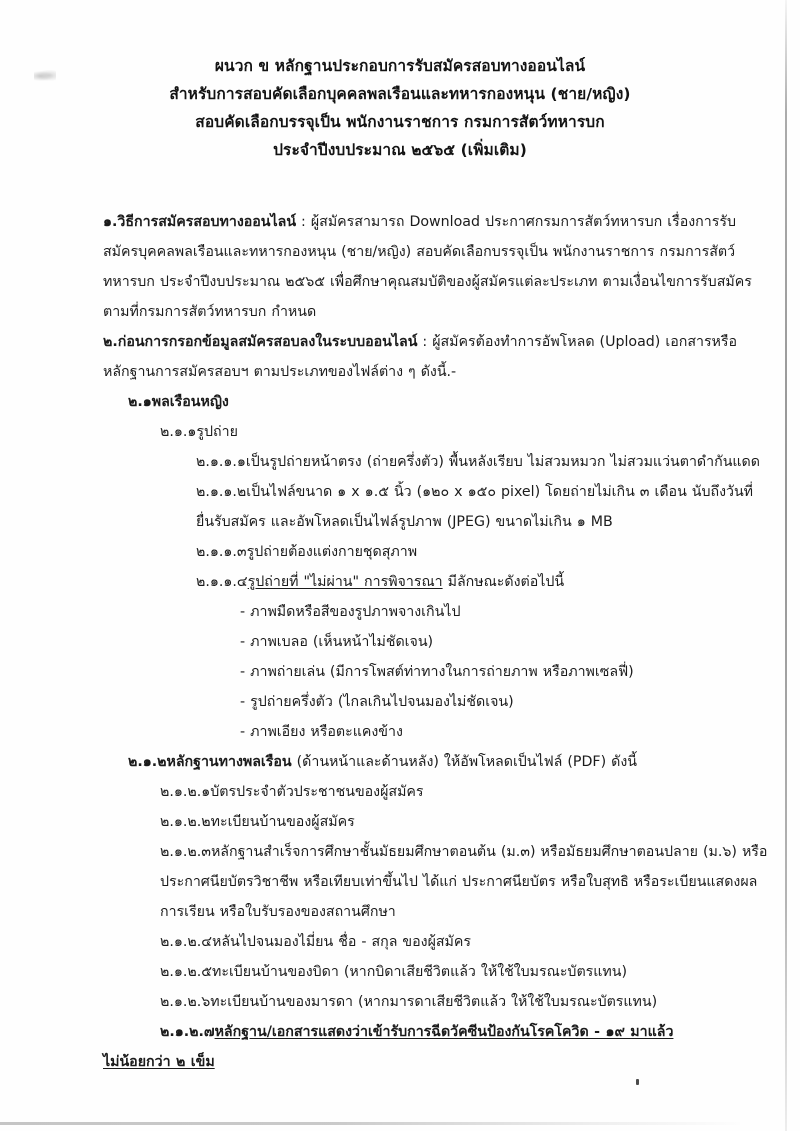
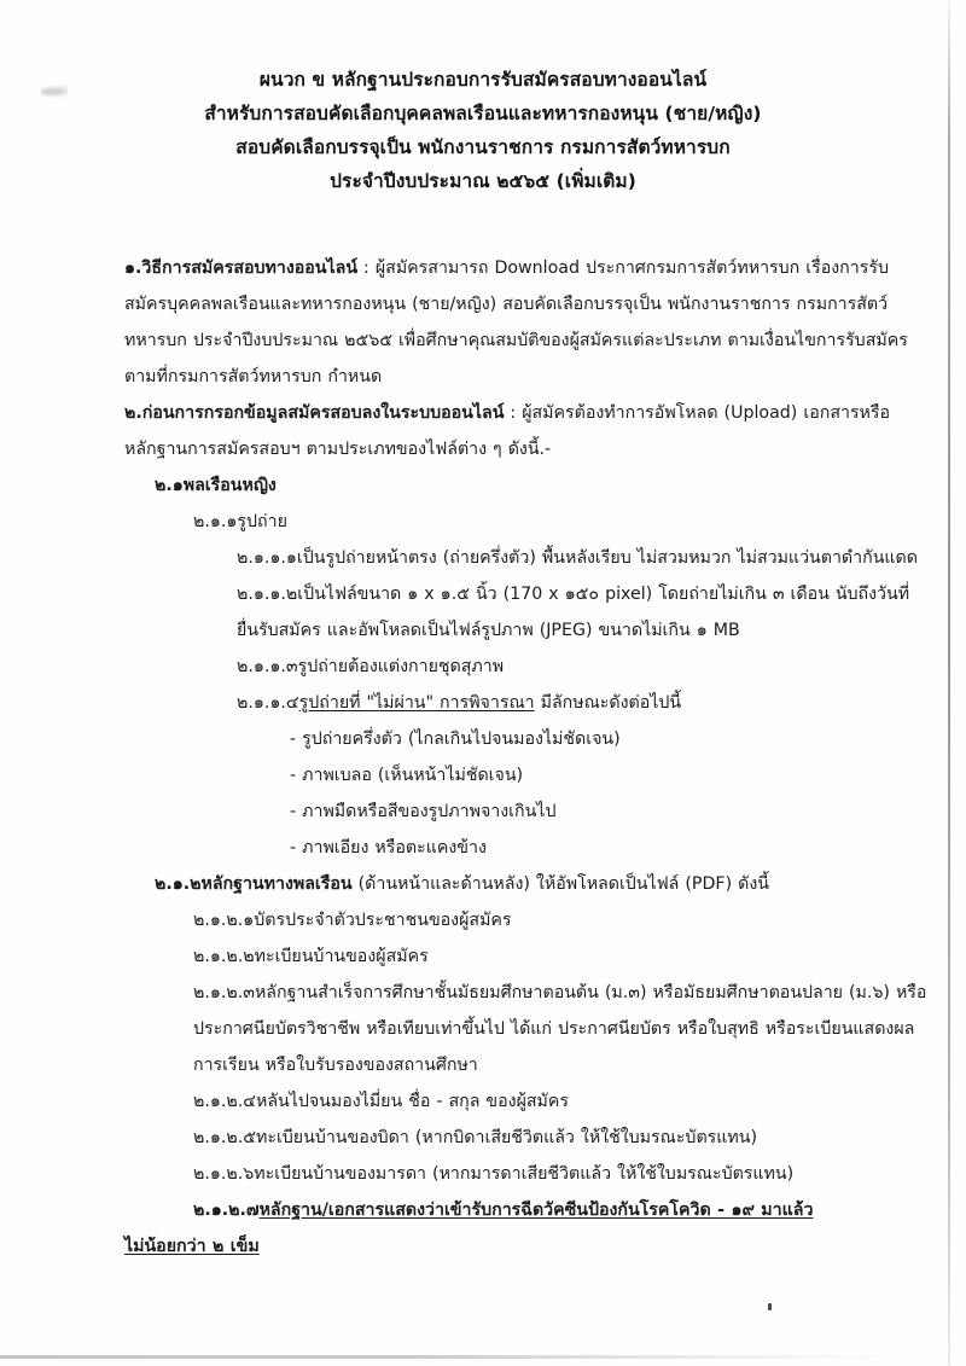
  ผนวก ข หลักฐานประกอบการรับสมัครสอบทางออนไลน์
  สำหรับการสอบคัดเลือกบุคคลพลเรือนและทหารกองหนุน (ชาย/หญิง)
  สอบคัดเลือกบรรจุเป็น พนักงานราชการ กรมการสัตว์ทหารบก
  ประจำปีงบประมาณ ๒๕๖๕ (เพิ่มเติม)
  ๑.วิธีการสมัครสอบทางออนไลน์ : ผู้สมัครสามารถ Download ประกาศกรมการสัตว์ทหารบก เรื่องการรับสมัครบุคคลพลเรือนและทหารกองหนุน (ชาย/หญิง) สอบคัดเลือกบรรจุเป็น พนักงานราชการ กรมการสัตว์ทหารบก ประจำปีงบประมาณ ๒๕๖๕ เพื่อศึกษาคุณสมบัติของผู้สมัครแต่ละประเภท ตามเงื่อนไขการรับสมัครตามที่กรมการสัตว์ทหารบก กำหนด
  ๒.ก่อนการกรอกข้อมูลสมัครสอบลงในระบบออนไลน์ : ผู้สมัครต้องทำการอัพโหลด (Upload) เอกสารหรือหลักฐานการสมัครสอบฯ ตามประเภทของไฟล์ต่าง ๆ ดังนี้.-
  ๒.๑พลเรือนหญิง
  ๒.๑.๑รูปถ่าย
  ๒.๑.๑.๑เป็นรูปถ่ายหน้าตรง (ถ่ายครึ่งตัว) พื้นหลังเรียบ ไม่สวมหมวก ไม่สวมแว่นตาดำกันแดด
- ๒.๑.๑.๒เป็นไฟล์ขนาด ๑ x ๑.๕ นิ้ว (๑๒๐ x ๑๕๐ pixel) โดยถ่ายไม่เกิน ๓ เดือน นับถึงวันที่ยื่นรับสมัคร และอัพโหลดเป็นไฟล์รูปภาพ (JPEG) ขนาดไม่เกิน ๑ MB
+ ๒.๑.๑.๒เป็นไฟล์ขนาด ๑ x ๑.๕ นิ้ว (170 x ๑๕๐ pixel) โดยถ่ายไม่เกิน ๓ เดือน นับถึงวันที่ยื่นรับสมัคร และอัพโหลดเป็นไฟล์รูปภาพ (JPEG) ขนาดไม่เกิน ๑ MB
  ๒.๑.๑.๓รูปถ่ายต้องแต่งกายชุดสุภาพ
  ๒.๑.๑.๔รูปถ่ายที่ "ไม่ผ่าน" การพิจารณา มีลักษณะดังต่อไปนี้
- - ภาพมืดหรือสีของรูปภาพจางเกินไป
+ - รูปถ่ายครึ่งตัว (ไกลเกินไปจนมองไม่ชัดเจน)
  - ภาพเบลอ (เห็นหน้าไม่ชัดเจน)
- - ภาพถ่ายเล่น (มีการโพสต์ท่าทางในการถ่ายภาพ หรือภาพเซลฟี่)
- - รูปถ่ายครึ่งตัว (ไกลเกินไปจนมองไม่ชัดเจน)
+ - ภาพมืดหรือสีของรูปภาพจางเกินไป
  - ภาพเอียง หรือตะแคงข้าง
  ๒.๑.๒หลักฐานทางพลเรือน (ด้านหน้าและด้านหลัง) ให้อัพโหลดเป็นไฟล์ (PDF) ดังนี้
  ๒.๑.๒.๑บัตรประจำตัวประชาชนของผู้สมัคร
  ๒.๑.๒.๒ทะเบียนบ้านของผู้สมัคร
  ๒.๑.๒.๓หลักฐานสำเร็จการศึกษาชั้นมัธยมศึกษาตอนต้น (ม.๓) หรือมัธยมศึกษาตอนปลาย (ม.๖) หรือประกาศนียบัตรวิชาชีพ หรือเทียบเท่าขึ้นไป ได้แก่ ประกาศนียบัตร หรือใบสุทธิ หรือระเบียนแสดงผลการเรียน หรือใบรับรองของสถานศึกษา
  ๒.๑.๒.๔หลันไปจนมองไมี่ยน ชื่อ - สกุล ของผู้สมัคร
  ๒.๑.๒.๕ทะเบียนบ้านของบิดา (หากบิดาเสียชีวิตแล้ว ให้ใช้ใบมรณะบัตรแทน)
  ๒.๑.๒.๖ทะเบียนบ้านของมารดา (หากมารดาเสียชีวิตแล้ว ให้ใช้ใบมรณะบัตรแทน)
  ๒.๑.๒.๗หลักฐาน/เอกสารแสดงว่าเข้ารับการฉีดวัคซีนป้องกันโรคโควิด - ๑๙ มาแล้ว
  ไม่น้อยกว่า ๒ เข็ม
